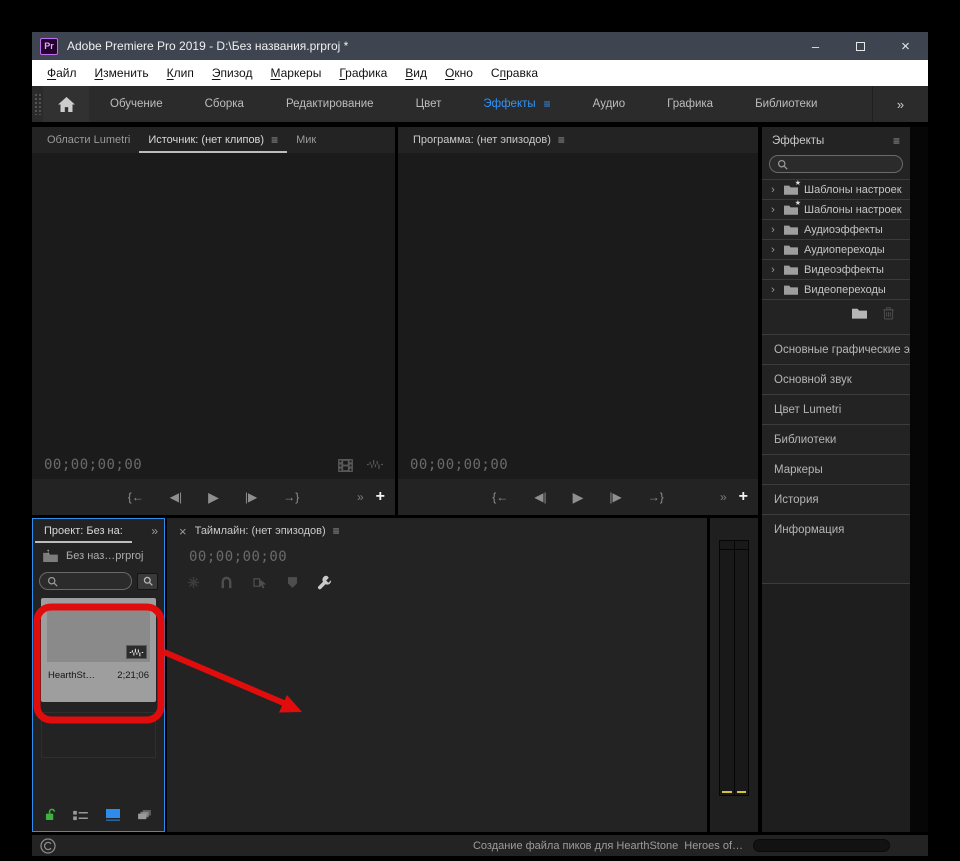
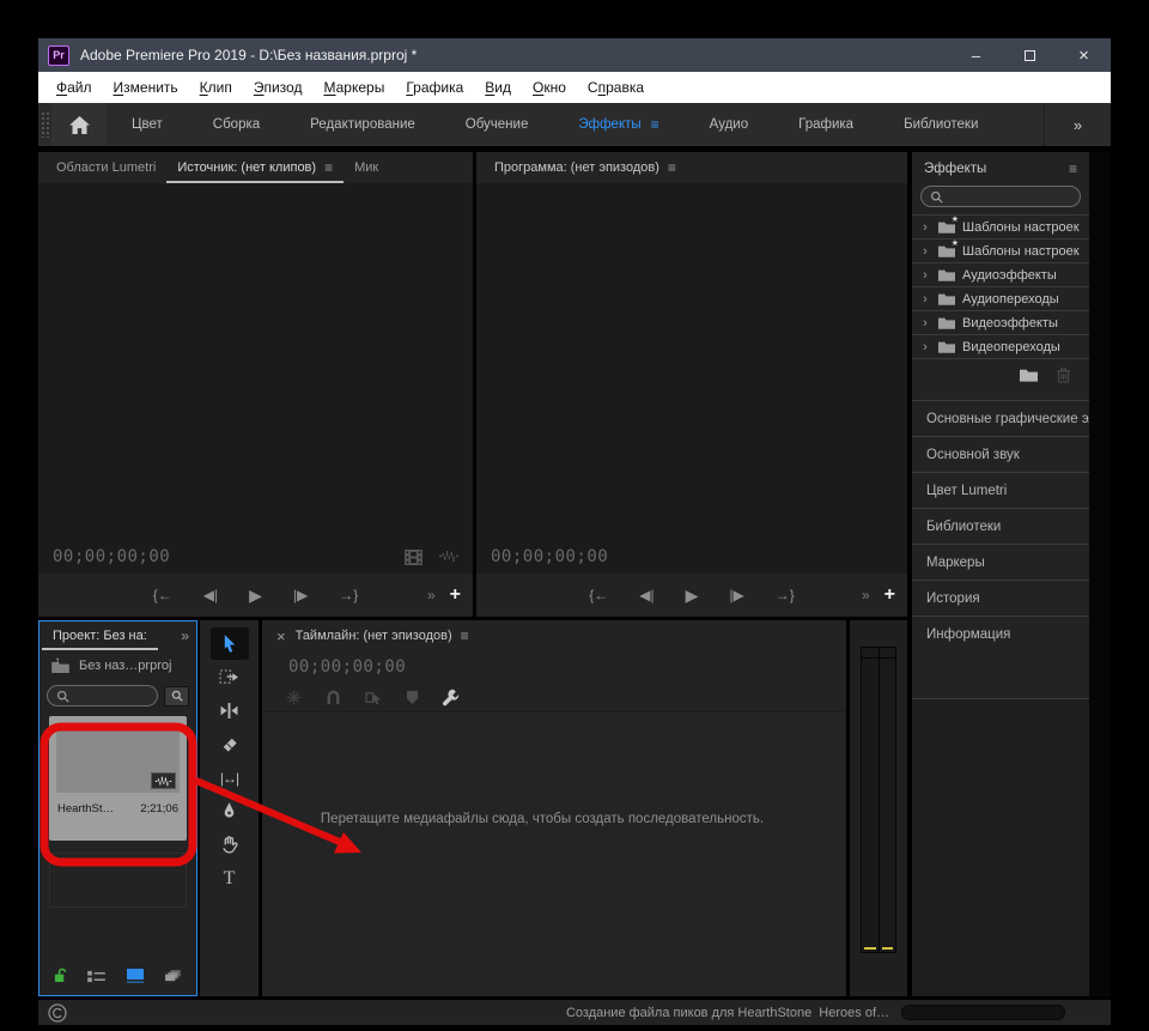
  Pr
  Adobe Premiere Pro 2019 - D:\Без названия.prproj *
  –
  ×
  Файл
  Изменить
  Клип
  Эпизод
  Маркеры
  Графика
  Вид
  Окно
  Справка
- Обучение
+ Цвет
  Сборка
  Редактирование
- Цвет
+ Обучение
  Эффекты
  ≡
  Аудио
  Графика
  Библиотеки
  »
  Области Lumetri
  Источник: (нет клипов)
  ≡
  Мик
  00;00;00;00
  {←
  ◀|
  ▶
  |▶
  →}
  »
  +
  Программа: (нет эпизодов)
  ≡
  00;00;00;00
  {←
  ◀|
  ▶
  |▶
  →}
  »
  +
  Проект: Без на:
  »
  ↑
  Без наз…prproj
  HearthSt…
  2;21;06
+ |↔|
+ T
  ×
  Таймлайн: (нет эпизодов)
  ≡
  00;00;00;00
+ Перетащите медиафайлы сюда, чтобы создать последовательность.
  Эффекты
  ≡
  ›
  Шаблоны настроек
  ›
  Шаблоны настроек
  ›
  Аудиоэффекты
  ›
  Аудиопереходы
  ›
  Видеоэффекты
  ›
  Видеопереходы
  Основные графические э
  Основной звук
  Цвет Lumetri
  Библиотеки
  Маркеры
  История
  Информация
  Создание файла пиков для HearthStone Heroes of…
